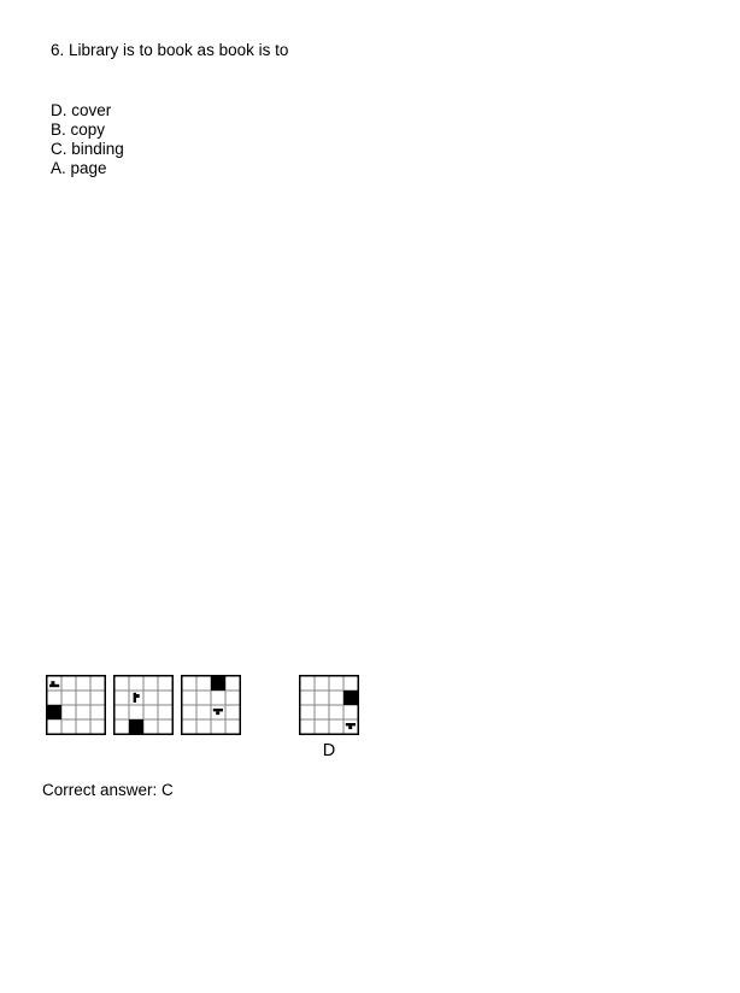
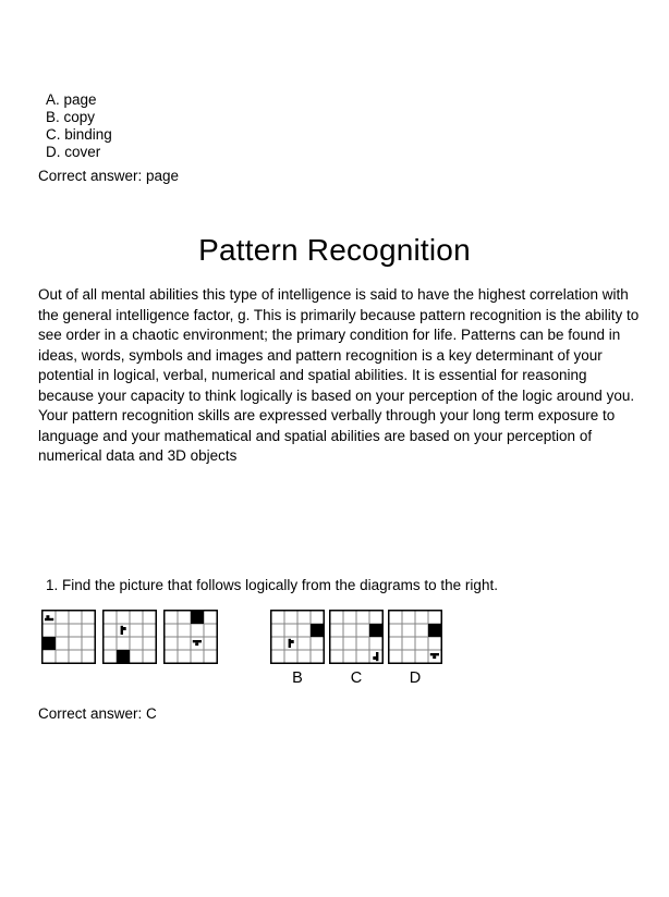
- 6. Library is to book as book is to
- D. cover
+ A. page
  B. copy
  C. binding
- A. page
+ D. cover
+ Correct answer: page
+ Pattern Recognition
+ Out of all mental abilities this type of intelligence is said to have the highest correlation with the general intelligence factor, g. This is primarily because pattern recognition is the ability to see order in a chaotic environment; the primary condition for life. Patterns can be found in ideas, words, symbols and images and pattern recognition is a key determinant of your potential in logical, verbal, numerical and spatial abilities. It is essential for reasoning because your capacity to think logically is based on your perception of the logic around you. Your pattern recognition skills are expressed verbally through your long term exposure to language and your mathematical and spatial abilities are based on your perception of numerical data and 3D objects
+ 1. Find the picture that follows logically from the diagrams to the right.
+ B
+ C
  D
  Correct answer: C
